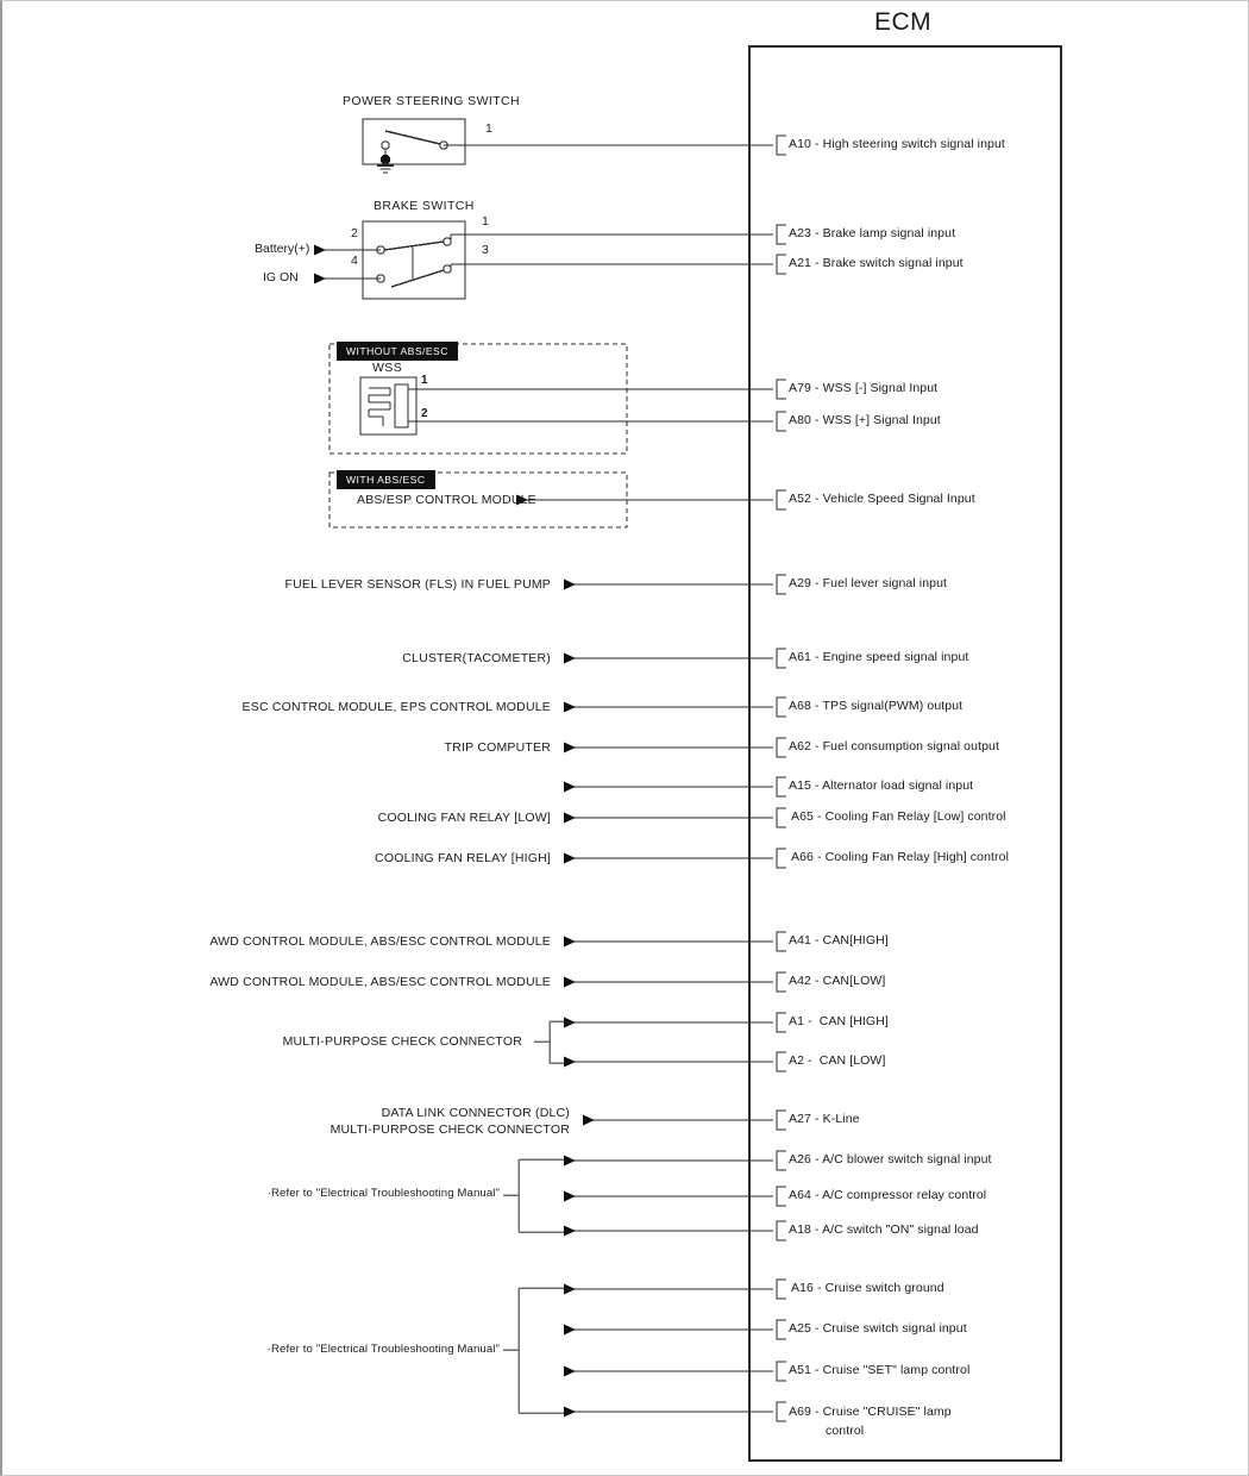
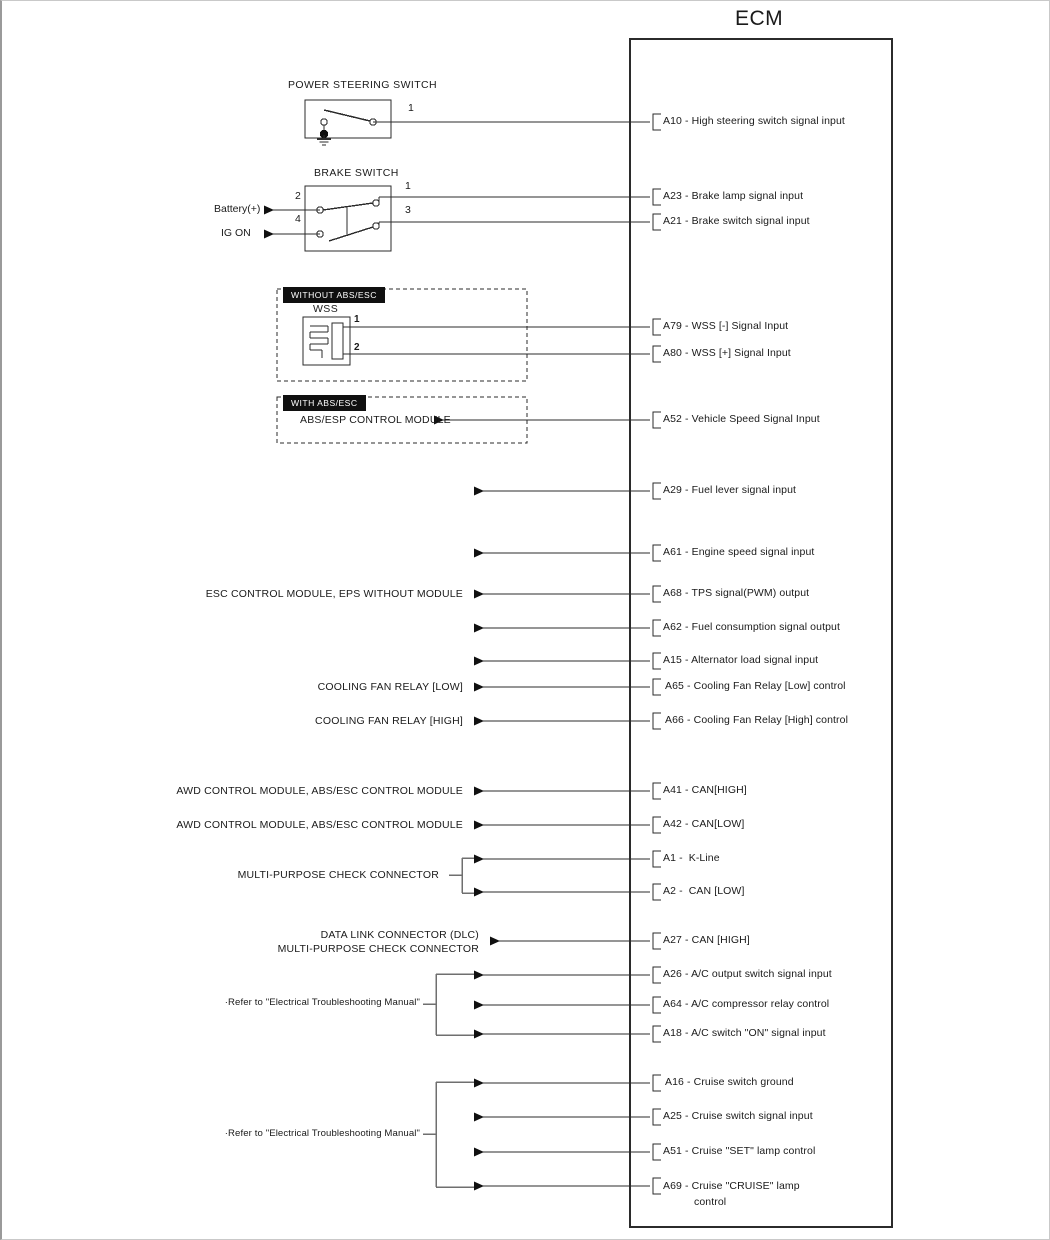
  ECM
  POWER STEERING SWITCH
  1
  BRAKE SWITCH
  2
  4
  1
  3
  Battery(+)
  IG ON
  WITHOUT ABS/ESC
  WSS
  1
  2
  WITH ABS/ESC
  ABS/ESP CONTROL MODULE
- FUEL LEVER SENSOR (FLS) IN FUEL PUMP
- CLUSTER(TACOMETER)
- ESC CONTROL MODULE, EPS CONTROL MODULE
+ ESC CONTROL MODULE, EPS WITHOUT MODULE
- TRIP COMPUTER
  COOLING FAN RELAY [LOW]
  COOLING FAN RELAY [HIGH]
  AWD CONTROL MODULE, ABS/ESC CONTROL MODULE
  AWD CONTROL MODULE, ABS/ESC CONTROL MODULE
  MULTI-PURPOSE CHECK CONNECTOR
  DATA LINK CONNECTOR (DLC)
  MULTI-PURPOSE CHECK CONNECTOR
  ·Refer to "Electrical Troubleshooting Manual"
  ·Refer to "Electrical Troubleshooting Manual"
  A10 - High steering switch signal input
  A23 - Brake lamp signal input
  A21 - Brake switch signal input
  A79 - WSS [-] Signal Input
  A80 - WSS [+] Signal Input
  A52 - Vehicle Speed Signal Input
  A29 - Fuel lever signal input
  A61 - Engine speed signal input
  A68 - TPS signal(PWM) output
  A62 - Fuel consumption signal output
  A15 - Alternator load signal input
  A65 - Cooling Fan Relay [Low] control
  A66 - Cooling Fan Relay [High] control
  A41 - CAN[HIGH]
  A42 - CAN[LOW]
- A1 - CAN [HIGH]
+ A1 - K-Line
  A2 - CAN [LOW]
- A27 - K-Line
+ A27 - CAN [HIGH]
- A26 - A/C blower switch signal input
+ A26 - A/C output switch signal input
  A64 - A/C compressor relay control
- A18 - A/C switch "ON" signal load
+ A18 - A/C switch "ON" signal input
  A16 - Cruise switch ground
  A25 - Cruise switch signal input
  A51 - Cruise "SET" lamp control
  A69 - Cruise "CRUISE" lamp
  control
